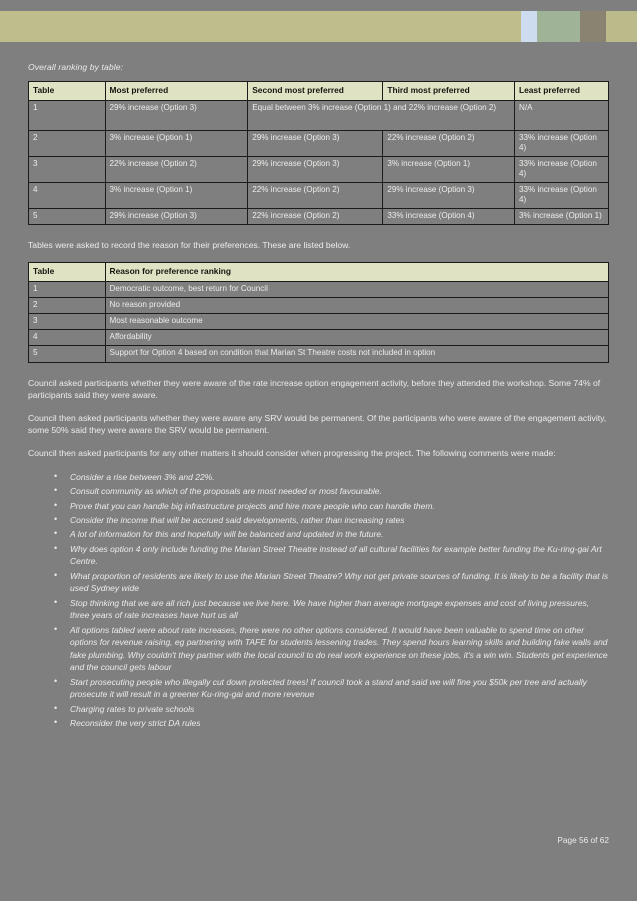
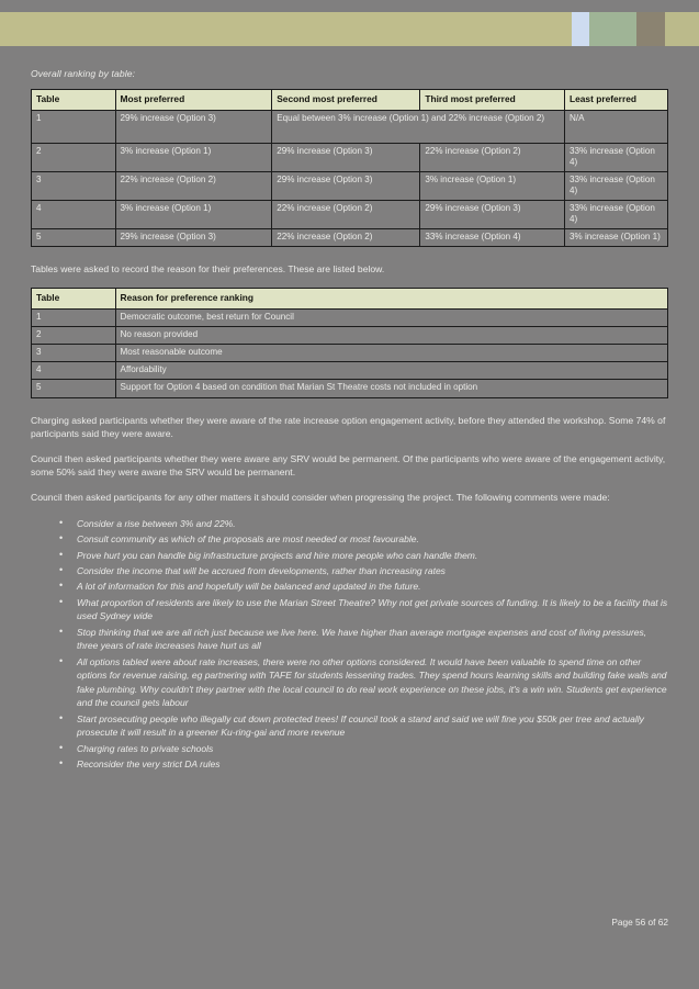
  Overall ranking by table:
  Table	Most preferred	Second most preferred	Third most preferred	Least preferred
  1	29% increase (Option 3)	Equal between 3% increase (Option 1) and 22% increase (Option 2)	N/A
  2	3% increase (Option 1)	29% increase (Option 3)	22% increase (Option 2)	33% increase (Option 4)
  3	22% increase (Option 2)	29% increase (Option 3)	3% increase (Option 1)	33% increase (Option 4)
  4	3% increase (Option 1)	22% increase (Option 2)	29% increase (Option 3)	33% increase (Option 4)
  5	29% increase (Option 3)	22% increase (Option 2)	33% increase (Option 4)	3% increase (Option 1)
  Tables were asked to record the reason for their preferences. These are listed below.
  Table	Reason for preference ranking
  1	Democratic outcome, best return for Council
  2	No reason provided
  3	Most reasonable outcome
  4	Affordability
  5	Support for Option 4 based on condition that Marian St Theatre costs not included in option
- Council asked participants whether they were aware of the rate increase option engagement activity, before they attended the workshop. Some 74% of participants said they were aware.
+ Charging asked participants whether they were aware of the rate increase option engagement activity, before they attended the workshop. Some 74% of participants said they were aware.
  Council then asked participants whether they were aware any SRV would be permanent. Of the participants who were aware of the engagement activity, some 50% said they were aware the SRV would be permanent.
  Council then asked participants for any other matters it should consider when progressing the project. The following comments were made:
  Consider a rise between 3% and 22%.
  Consult community as which of the proposals are most needed or most favourable.
- Prove that you can handle big infrastructure projects and hire more people who can handle them.
+ Prove hurt you can handle big infrastructure projects and hire more people who can handle them.
- Consider the income that will be accrued said developments, rather than increasing rates
+ Consider the income that will be accrued from developments, rather than increasing rates
  A lot of information for this and hopefully will be balanced and updated in the future.
- Why does option 4 only include funding the Marian Street Theatre instead of all cultural facilities for example better funding the Ku-ring-gai Art Centre.
  What proportion of residents are likely to use the Marian Street Theatre? Why not get private sources of funding. It is likely to be a facility that is used Sydney wide
  Stop thinking that we are all rich just because we live here. We have higher than average mortgage expenses and cost of living pressures, three years of rate increases have hurt us all
  All options tabled were about rate increases, there were no other options considered. It would have been valuable to spend time on other options for revenue raising, eg partnering with TAFE for students lessening trades. They spend hours learning skills and building fake walls and fake plumbing. Why couldn't they partner with the local council to do real work experience on these jobs, it's a win win. Students get experience and the council gets labour
  Start prosecuting people who illegally cut down protected trees! If council took a stand and said we will fine you $50k per tree and actually prosecute it will result in a greener Ku-ring-gai and more revenue
  Charging rates to private schools
  Reconsider the very strict DA rules
  Page 56 of 62
